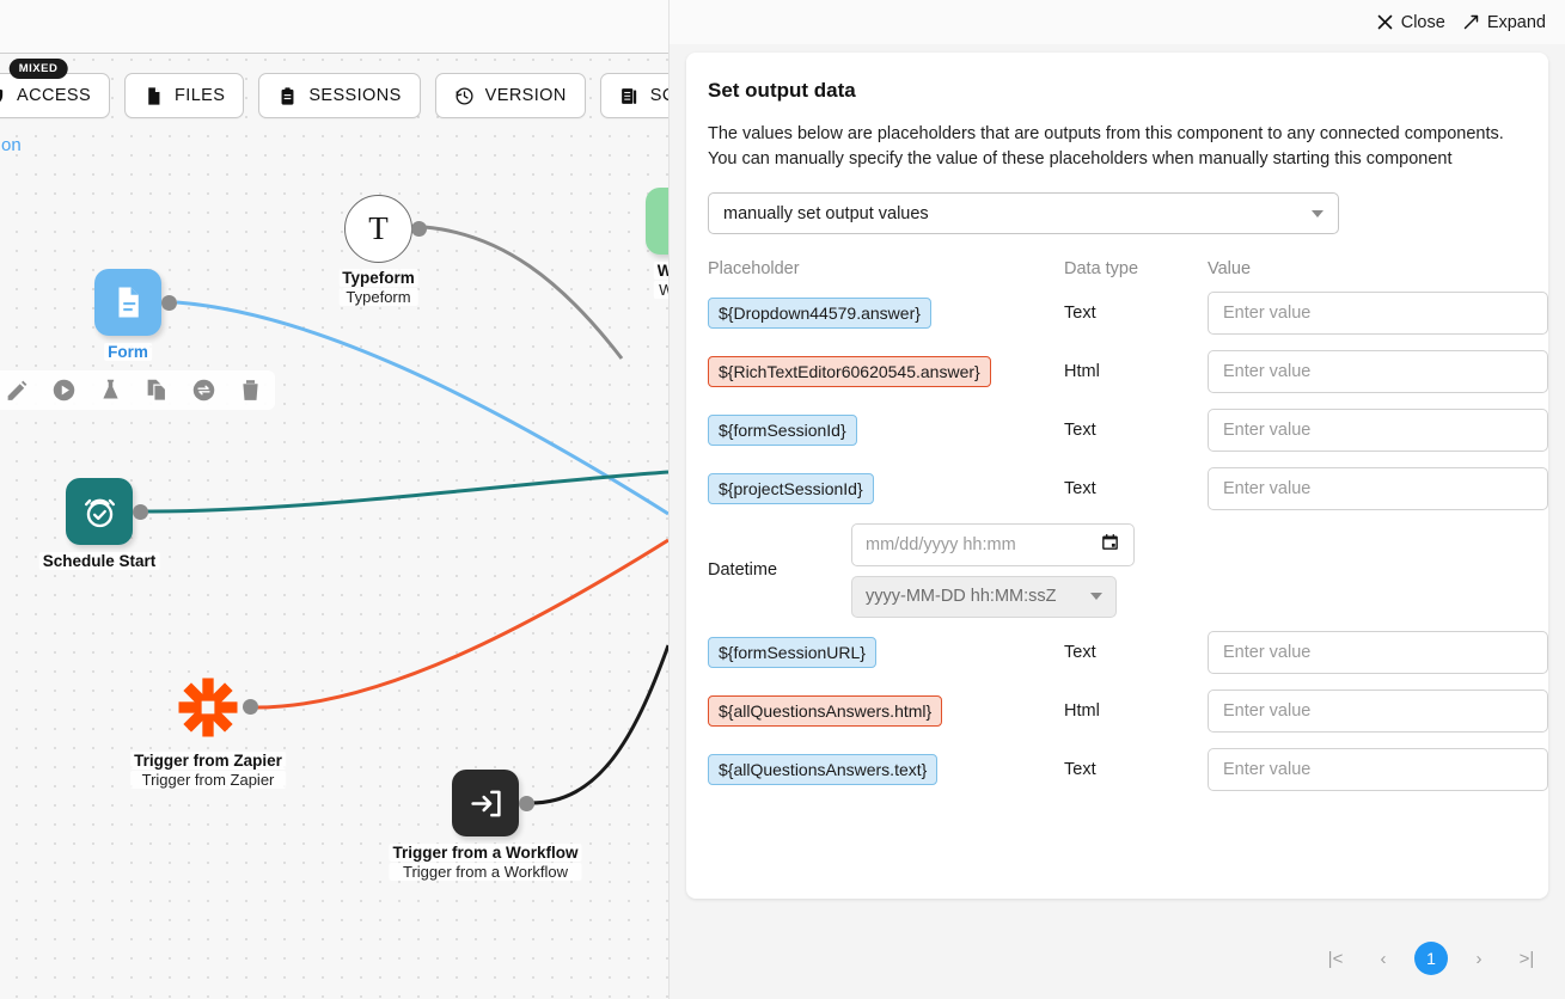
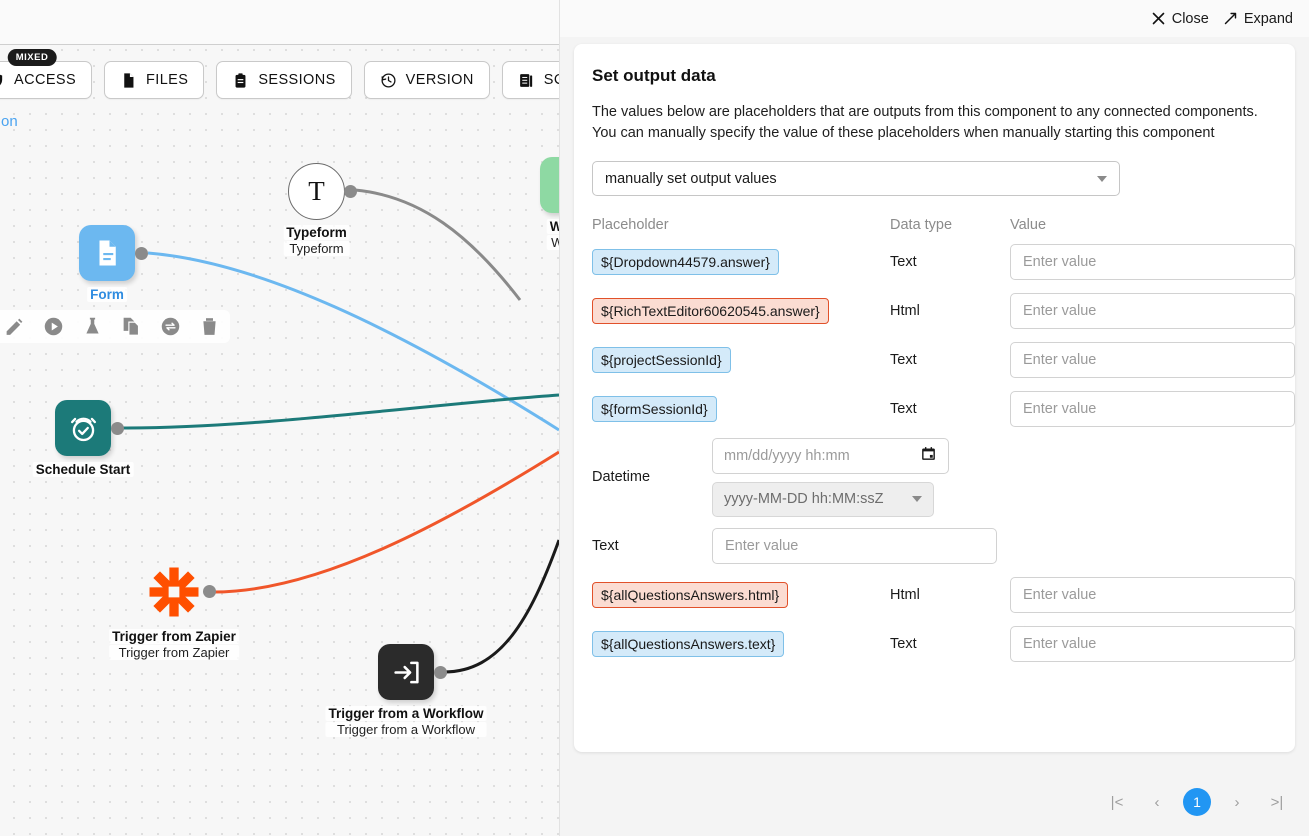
  MIXED
  ACCESS
  FILES
  SESSIONS
  VERSION
  T
  Typeform
  Typeform
  Form
  Schedule Start
  Trigger from Zapier
  Trigger from Zapier
  Trigger from a Workflow
  Trigger from a Workflow
  Close
  Expand
  Set output data
  The values below are placeholders that are outputs from this component to any connected components. You can manually specify the value of these placeholders when manually starting this component
  manually set output values
  Placeholder
  Data type
  Value
  ${Dropdown44579.answer}
  Text
  Enter value
  ${RichTextEditor60620545.answer}
  Html
  Enter value
- ${formSessionId}
+ ${projectSessionId}
  Text
  Enter value
- ${projectSessionId}
+ ${formSessionId}
  Text
  Enter value
  Datetime
  mm/dd/yyyy hh:mm
  yyyy-MM-DD hh:MM:ssZ
- ${formSessionURL}
  Text
  Enter value
  ${allQuestionsAnswers.html}
  Html
  Enter value
  ${allQuestionsAnswers.text}
  Text
  Enter value
  |<
  ‹
  1
  ›
  >|
